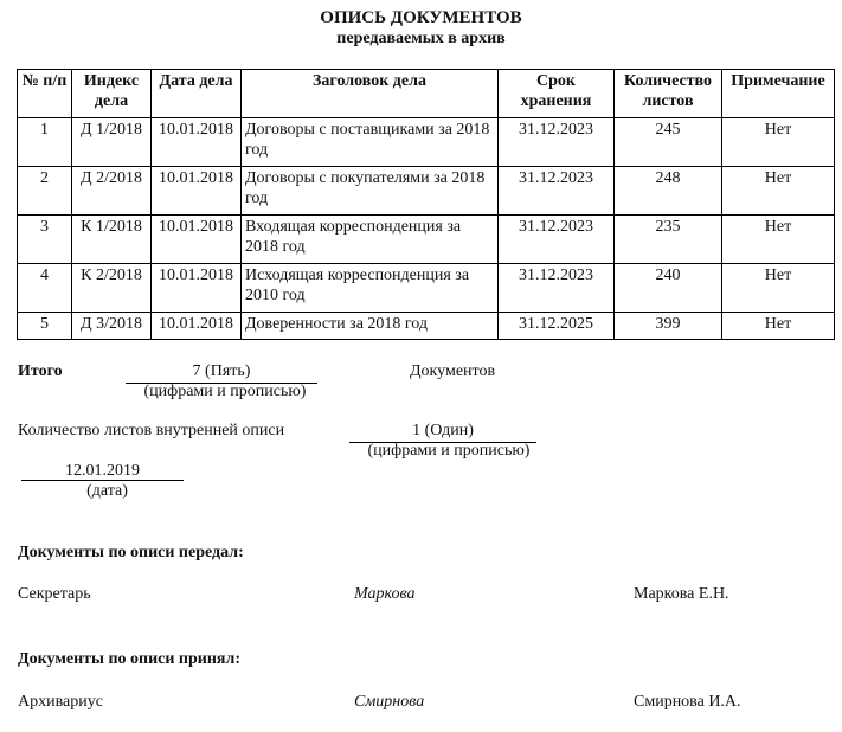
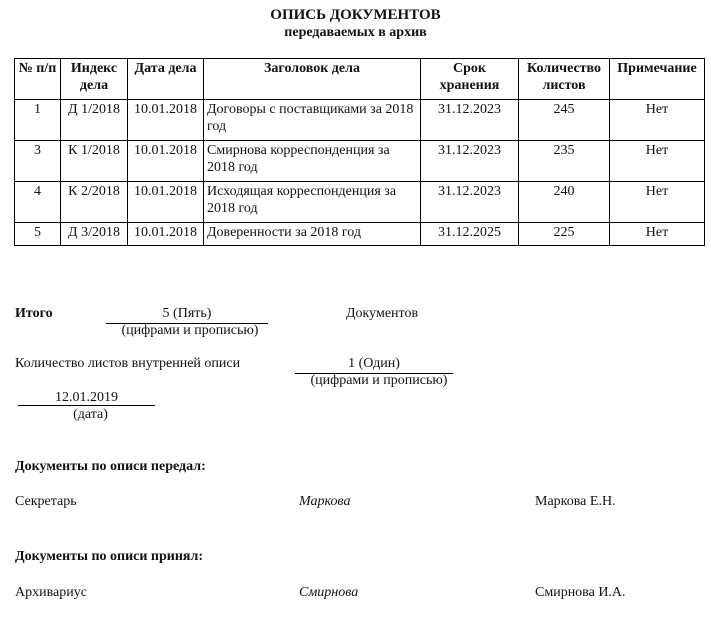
  ОПИСЬ ДОКУМЕНТОВ
  передаваемых в архив
  № п/п	Индекс дела	Дата дела	Заголовок дела	Срок хранения	Количество листов	Примечание
  1	Д 1/2018	10.01.2018	Договоры с поставщиками за 2018 год	31.12.2023	245	Нет
- 2	Д 2/2018	10.01.2018	Договоры с покупателями за 2018 год	31.12.2023	248	Нет
- 3	К 1/2018	10.01.2018	Входящая корреспонденция за 2018 год	31.12.2023	235	Нет
+ 3	К 1/2018	10.01.2018	Смирнова корреспонденция за 2018 год	31.12.2023	235	Нет
- 4	К 2/2018	10.01.2018	Исходящая корреспонденция за 2010 год	31.12.2023	240	Нет
+ 4	К 2/2018	10.01.2018	Исходящая корреспонденция за 2018 год	31.12.2023	240	Нет
- 5	Д 3/2018	10.01.2018	Доверенности за 2018 год	31.12.2025	399	Нет
+ 5	Д 3/2018	10.01.2018	Доверенности за 2018 год	31.12.2025	225	Нет
  Итого
- 7 (Пять)
+ 5 (Пять)
  (цифрами и прописью)
  Документов
  Количество листов внутренней описи
  1 (Один)
  (цифрами и прописью)
  12.01.2019
  (дата)
  Документы по описи передал:
  Секретарь
  Маркова
  Маркова Е.Н.
  Документы по описи принял:
  Архивариус
  Смирнова
  Смирнова И.А.
